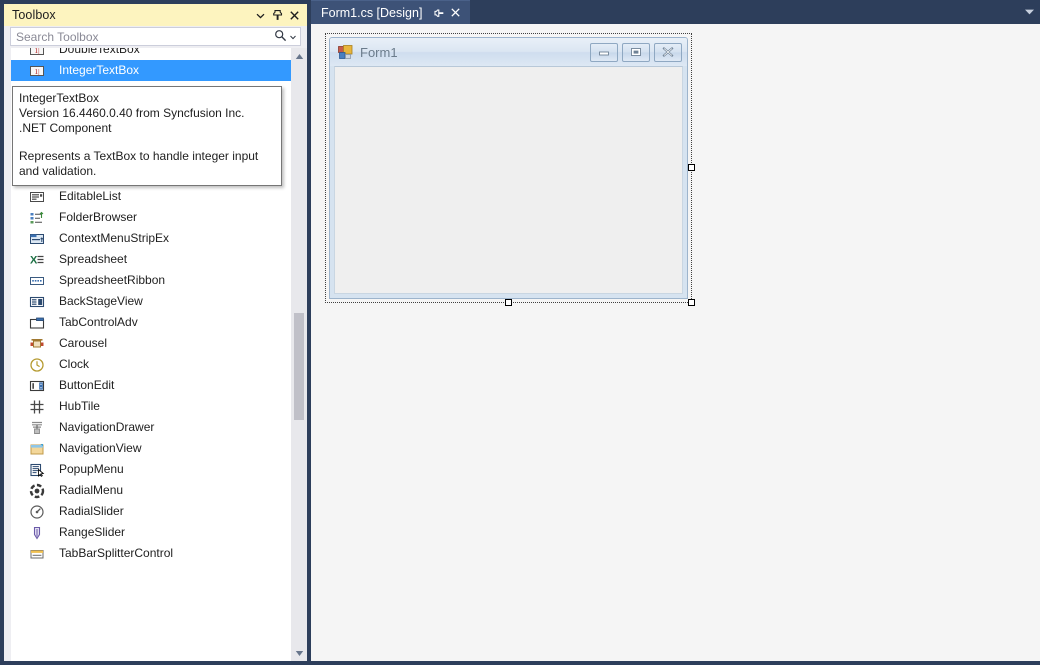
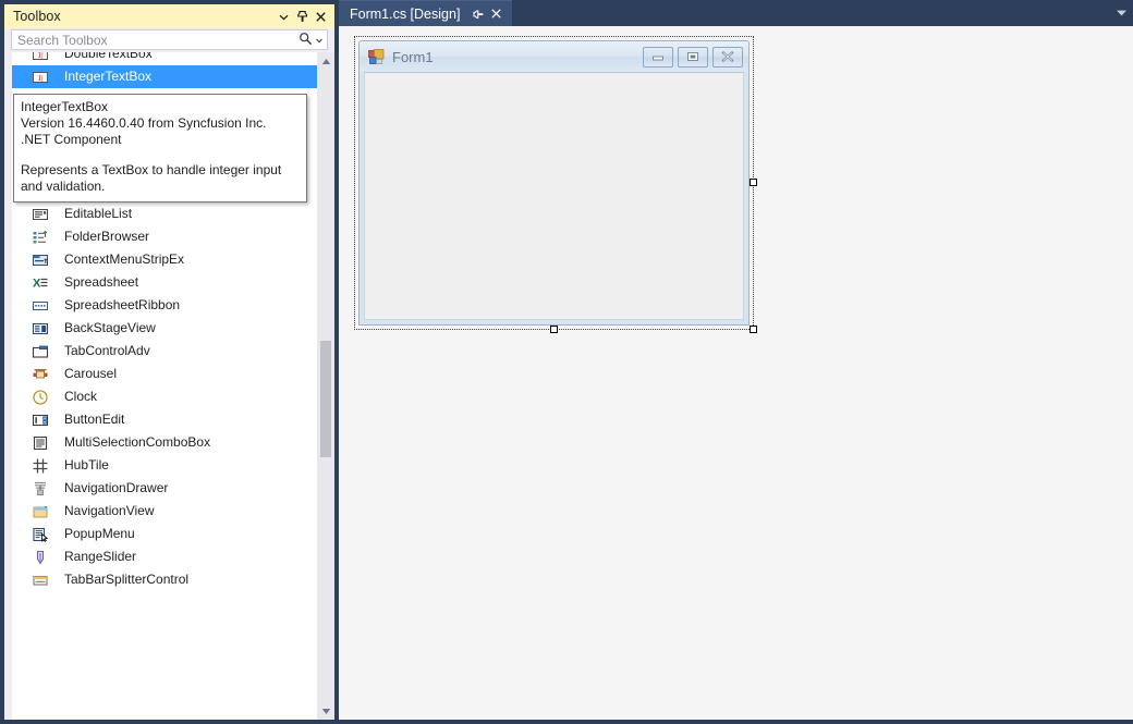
  Toolbox
  Search Toolbox
  1|
  DoubleTextBox
  1|
  IntegerTextBox
  EditableList
  FolderBrowser
  ContextMenuStripEx
  X
  Spreadsheet
  SpreadsheetRibbon
  BackStageView
  TabControlAdv
  Carousel
  Clock
  ButtonEdit
+ MultiSelectionComboBox
  HubTile
  NavigationDrawer
  NavigationView
  PopupMenu
- RadialMenu
- RadialSlider
  RangeSlider
  TabBarSplitterControl
  IntegerTextBox
  Version 16.4460.0.40 from Syncfusion Inc.
  .NET Component
  Represents a TextBox to handle integer input and validation.
  Form1.cs [Design]
  Form1
